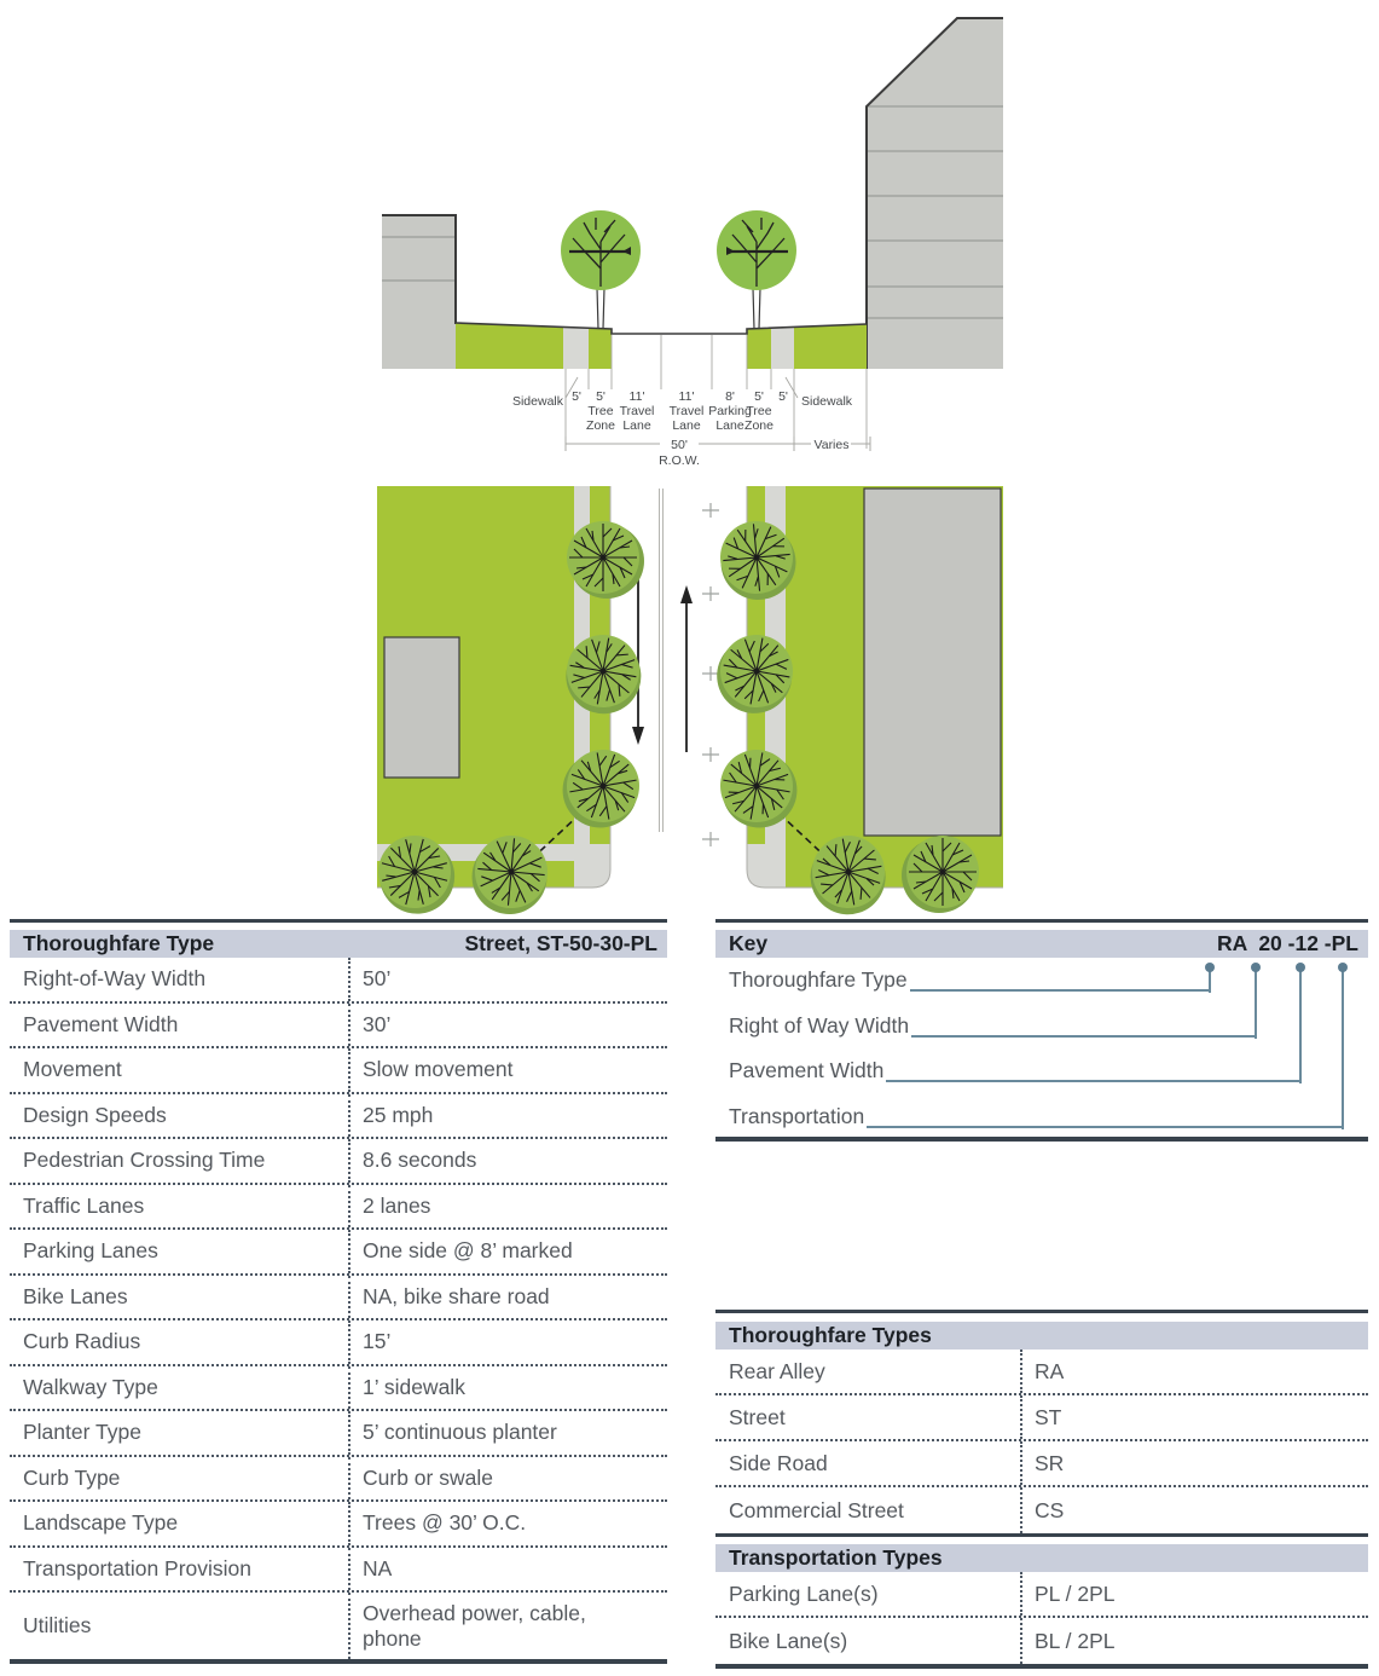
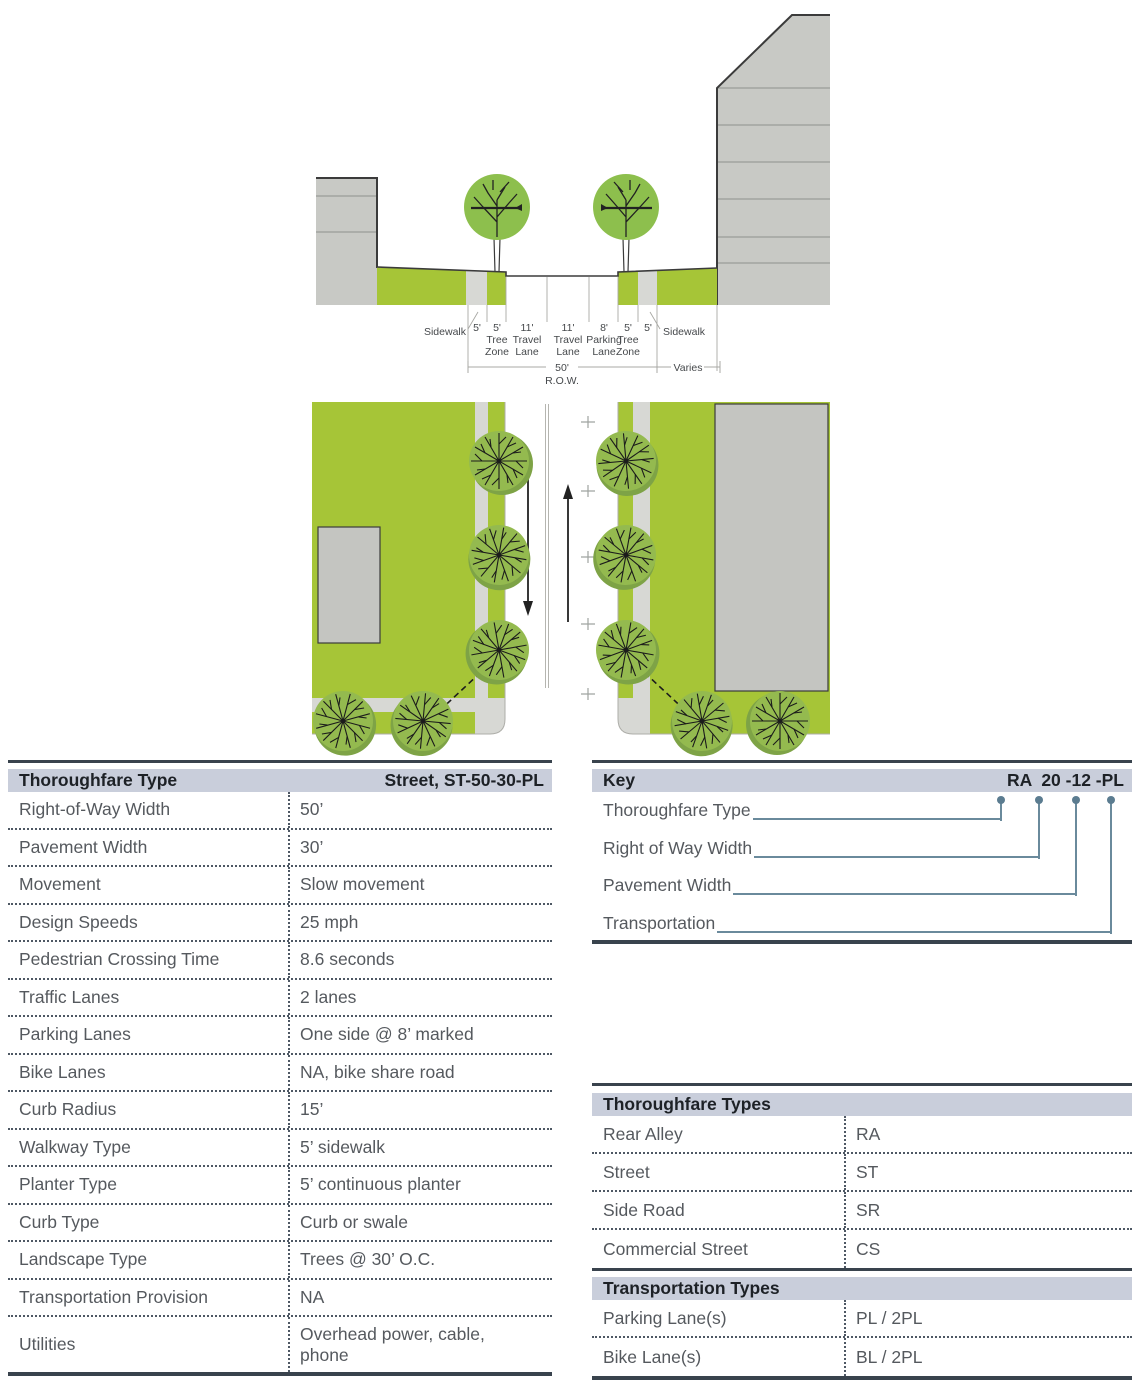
  Sidewalk
  5'
  5'
  Tree
  Zone
  11'
  Travel
  Lane
  11'
  Travel
  Lane
  8'
  Parking
  Lane
  5'
  Tree
  Zone
  5'
  Sidewalk
  50'
  R.O.W.
  Varies
  Thoroughfare Type
  Street, ST-50-30-PL
  Right-of-Way Width
  50’
  Pavement Width
  30’
  Movement
  Slow movement
  Design Speeds
  25 mph
  Pedestrian Crossing Time
  8.6 seconds
  Traffic Lanes
  2 lanes
  Parking Lanes
  One side @ 8’ marked
  Bike Lanes
  NA, bike share road
  Curb Radius
  15’
  Walkway Type
- 1’ sidewalk
+ 5’ sidewalk
  Planter Type
  5’ continuous planter
  Curb Type
  Curb or swale
  Landscape Type
  Trees @ 30’ O.C.
  Transportation Provision
  NA
  Utilities
  Overhead power, cable,
  phone
  Key
  RA 20 -12 -PL
  Thoroughfare Type
  Right of Way Width
  Pavement Width
  Transportation
  Thoroughfare Types
  Rear Alley
  RA
  Street
  ST
  Side Road
  SR
  Commercial Street
  CS
  Transportation Types
  Parking Lane(s)
  PL / 2PL
  Bike Lane(s)
  BL / 2PL
